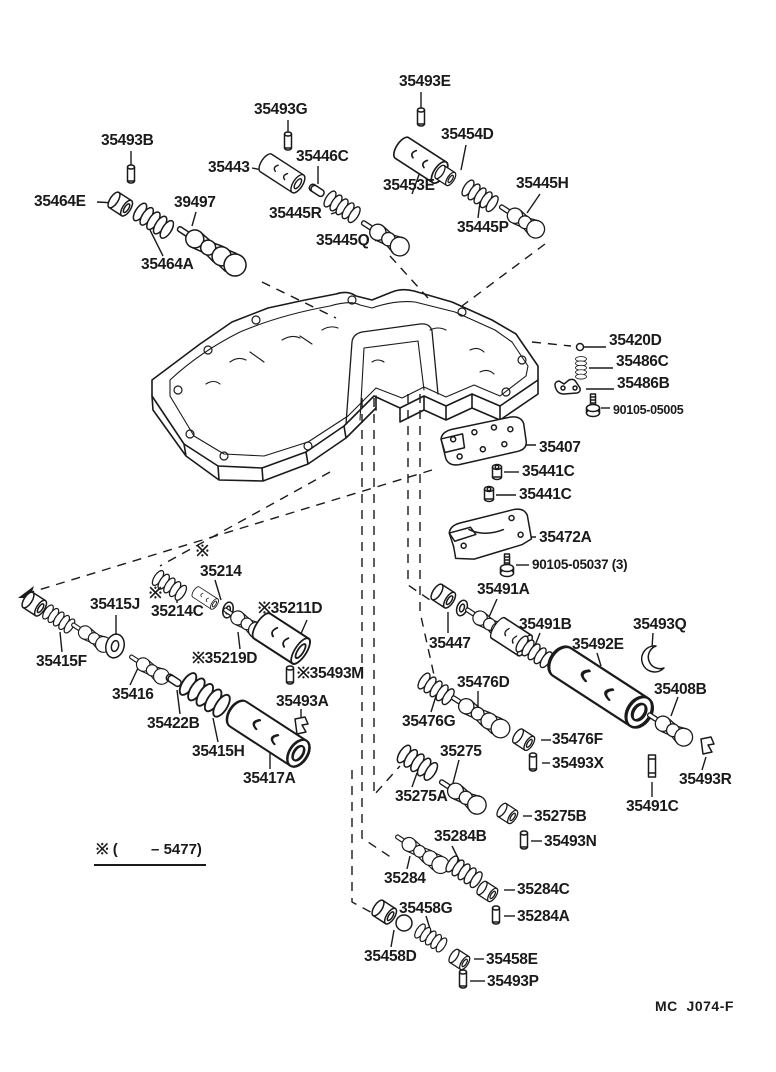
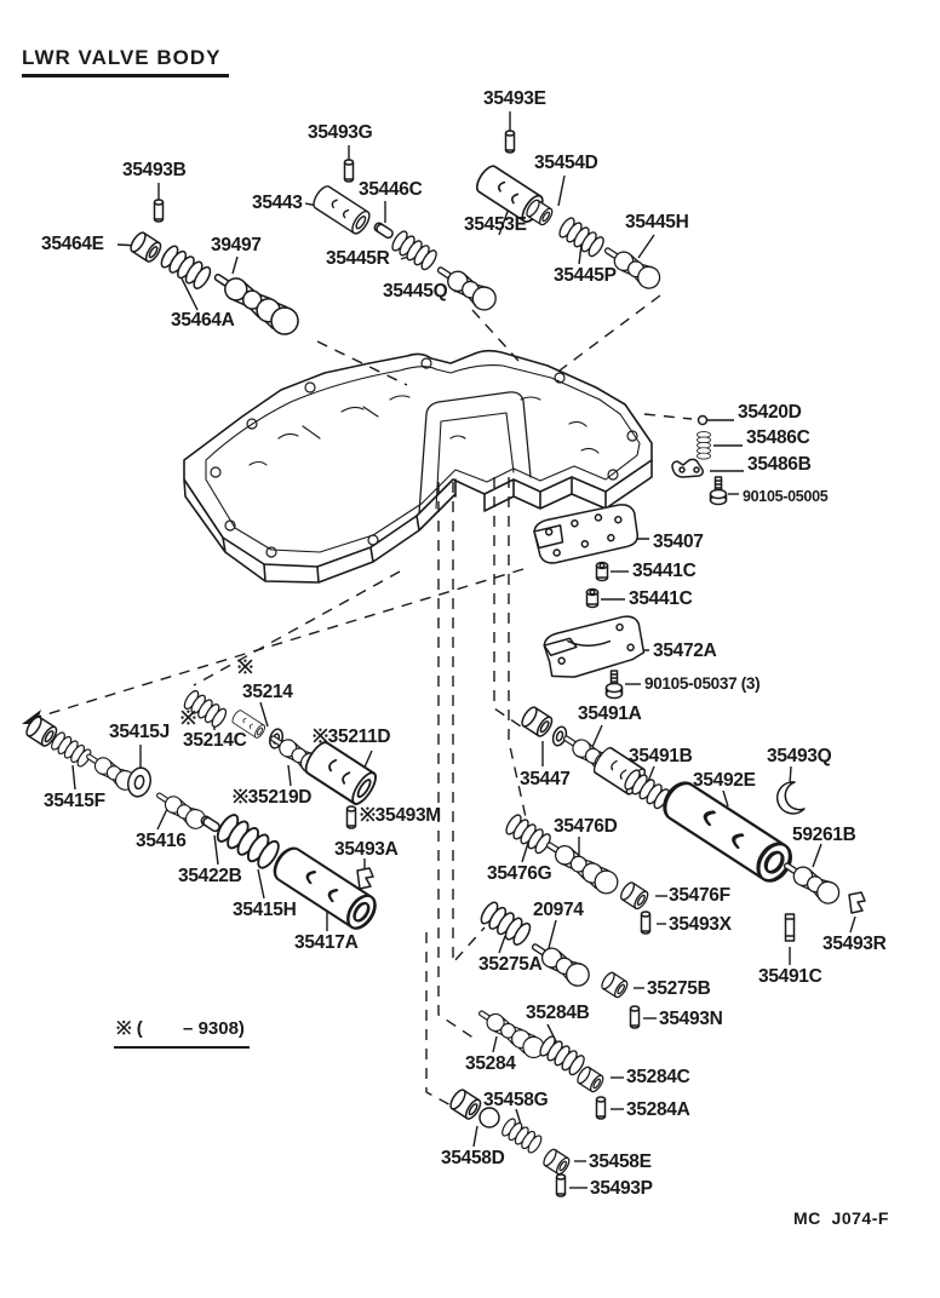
+ LWR VALVE BODY
  35493B
  35464E
  39497
  35464A
  35493G
  35443
  35446C
  35445R
  35445Q
  35493E
  35454D
  35453E
  35445H
  35445P
  35420D
  35486C
  35486B
  90105-05005
  35407
  35441C
  35441C
  35472A
  90105-05037 (3)
  ※
  35214
  35415J
  ※
  35214C
  ※35211D
  35415F
  ※35219D
  ※35493M
  35416
  35493A
  35422B
  35415H
  35417A
  35491A
  35447
  35491B
  35493Q
  35492E
- 35408B
+ 59261B
  35476D
  35476G
  35476F
  35493X
- 35275
+ 20974
  35275A
  35275B
  35493N
  35284B
  35284
  35284C
  35284A
  35458G
  35458D
  35458E
  35493P
  35491C
  35493R
- ※ ( – 5477)
+ ※ ( – 9308)
  MC J074-F
